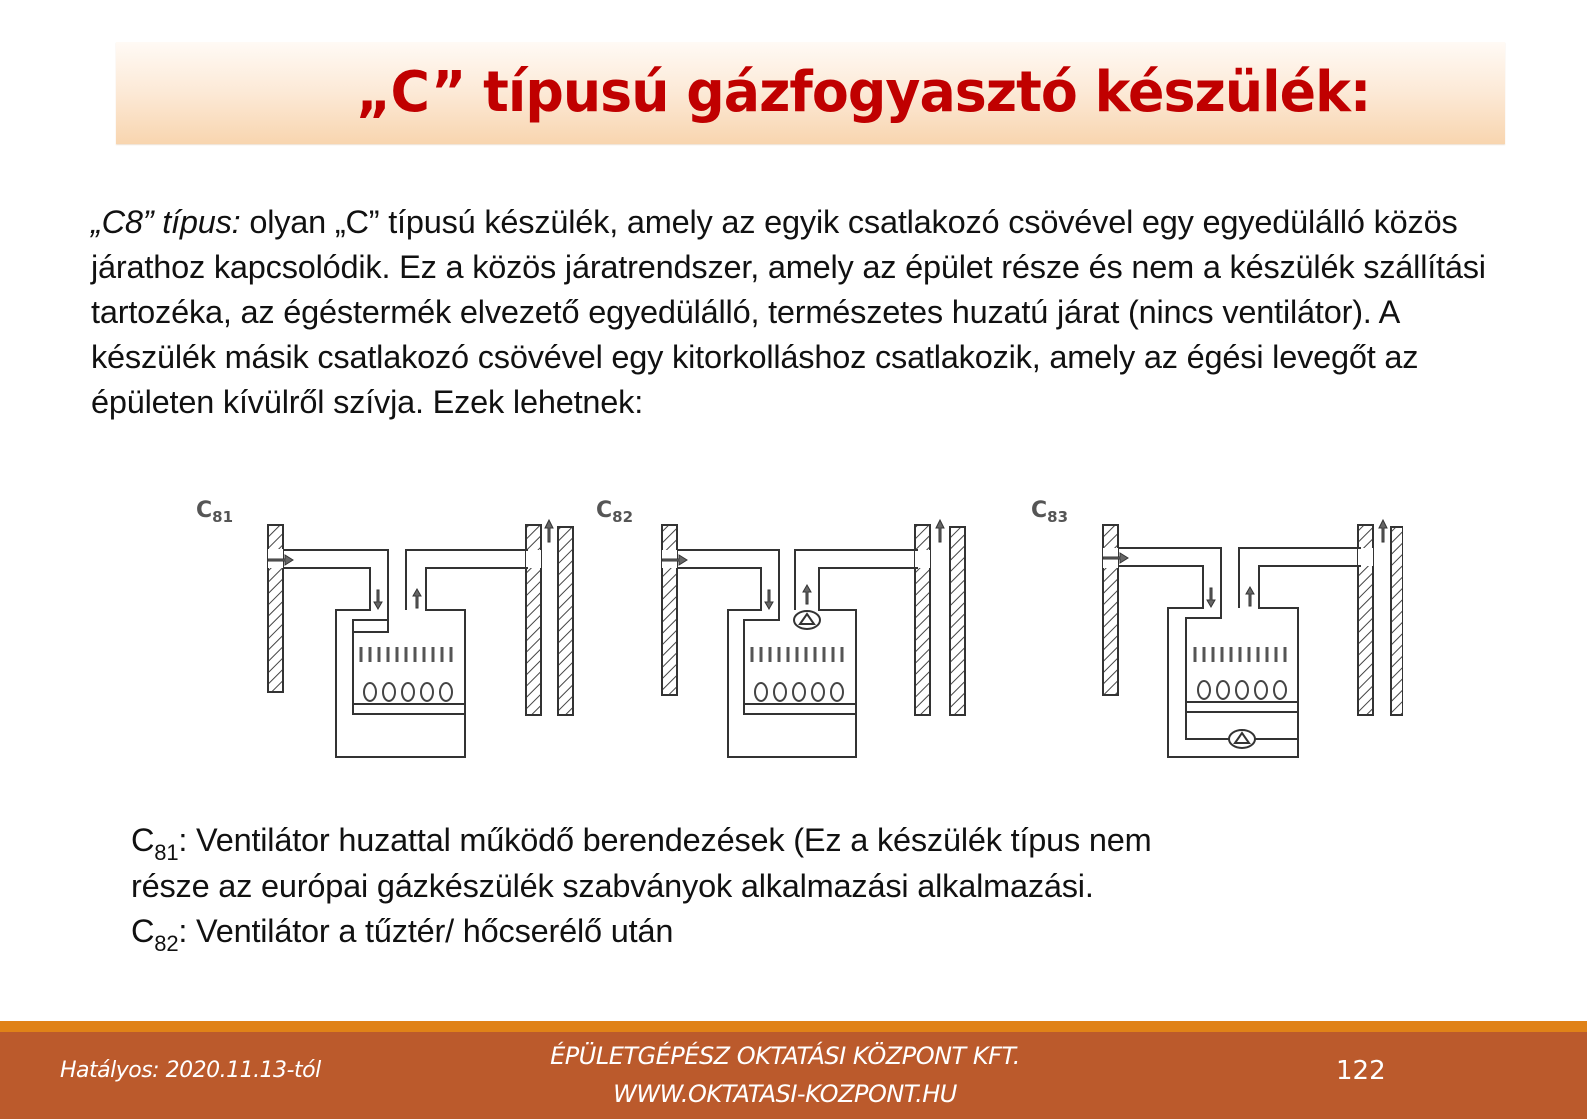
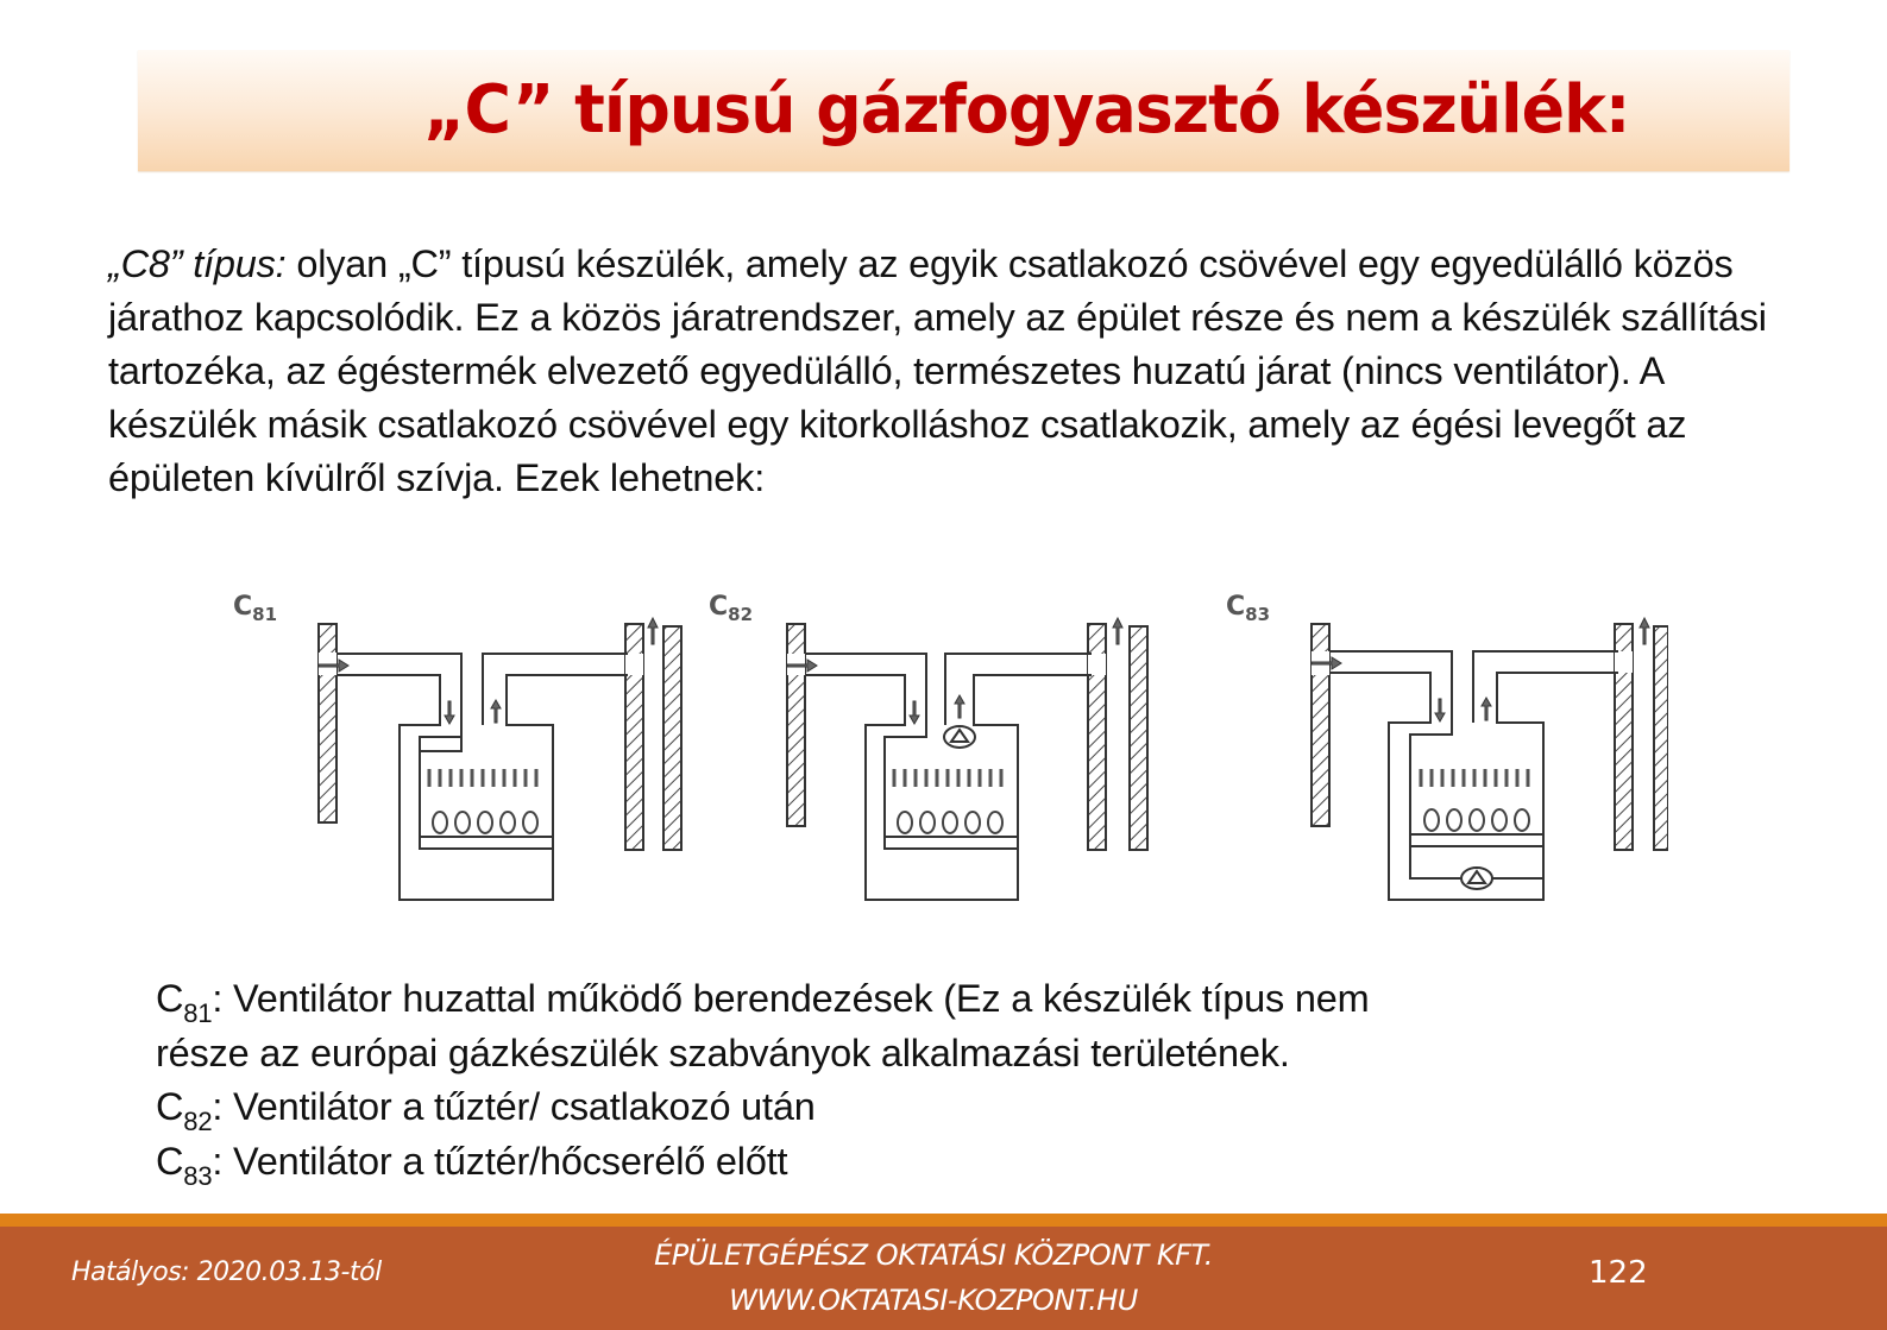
  „C” típusú gázfogyasztó készülék:
  „C8” típus: olyan „C” típusú készülék, amely az egyik csatlakozó csövével egy egyedülálló közös járathoz kapcsolódik. Ez a közös járatrendszer, amely az épület része és nem a készülék szállítási tartozéka, az égéstermék elvezető egyedülálló, természetes huzatú járat (nincs ventilátor). A készülék másik csatlakozó csövével egy kitorkolláshoz csatlakozik, amely az égési levegőt az épületen kívülről szívja. Ezek lehetnek:
  C81
  C82
  C83
  C81: Ventilátor huzattal működő berendezések (Ez a készülék típus nem
- része az európai gázkészülék szabványok alkalmazási alkalmazási.
+ része az európai gázkészülék szabványok alkalmazási területének.
- C82: Ventilátor a tűztér/ hőcserélő után
+ C82: Ventilátor a tűztér/ csatlakozó után
+ C83: Ventilátor a tűztér/hőcserélő előtt
- Hatályos: 2020.11.13-tól
+ Hatályos: 2020.03.13-tól
  ÉPÜLETGÉPÉSZ OKTATÁSI KÖZPONT KFT.
  WWW.OKTATASI-KOZPONT.HU
  122
